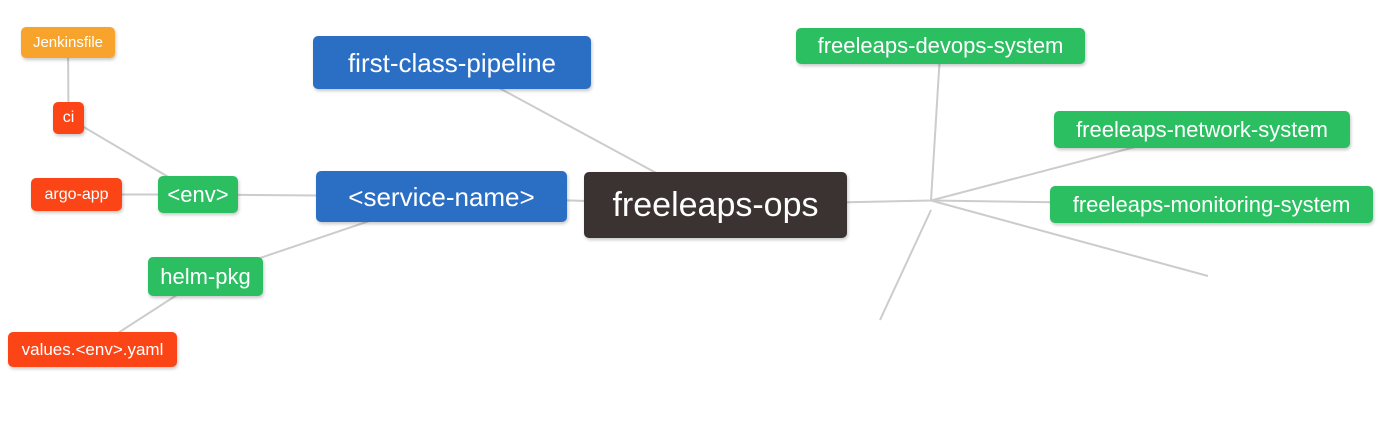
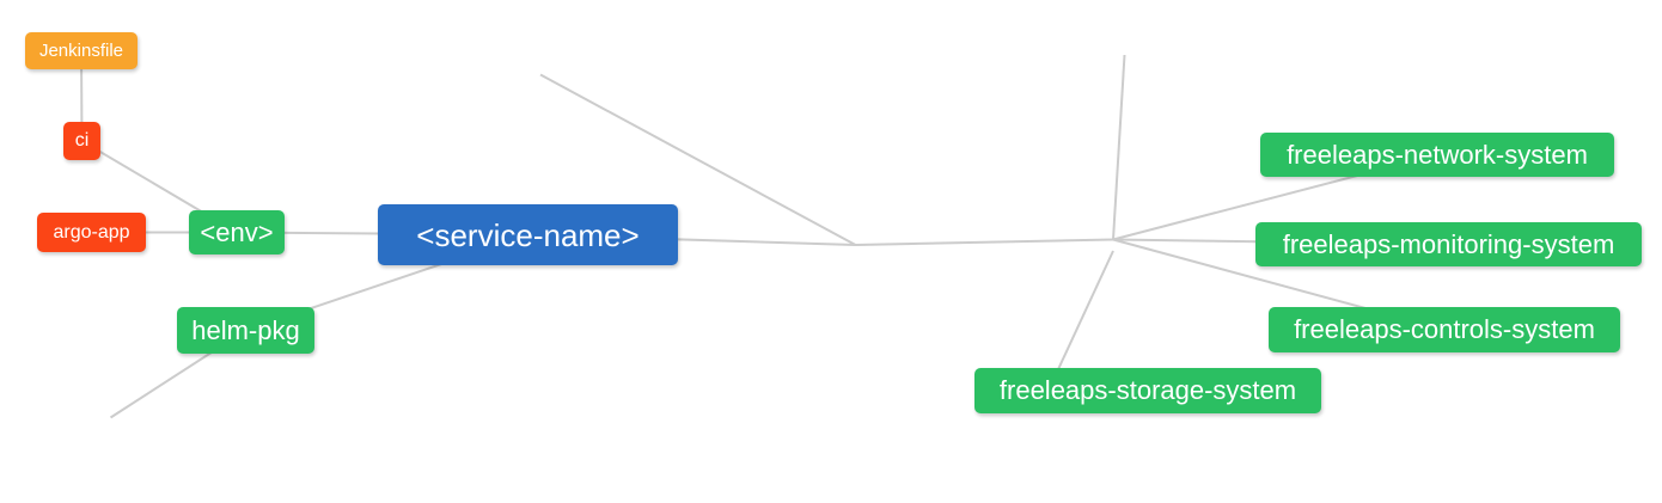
- freeleaps-ops
- first-class-pipeline
  <service-name>
  <env>
  helm-pkg
  ci
  argo-app
- values.<env>.yaml
  Jenkinsfile
- freeleaps-devops-system
  freeleaps-network-system
  freeleaps-monitoring-system
+ freeleaps-controls-system
+ freeleaps-storage-system
